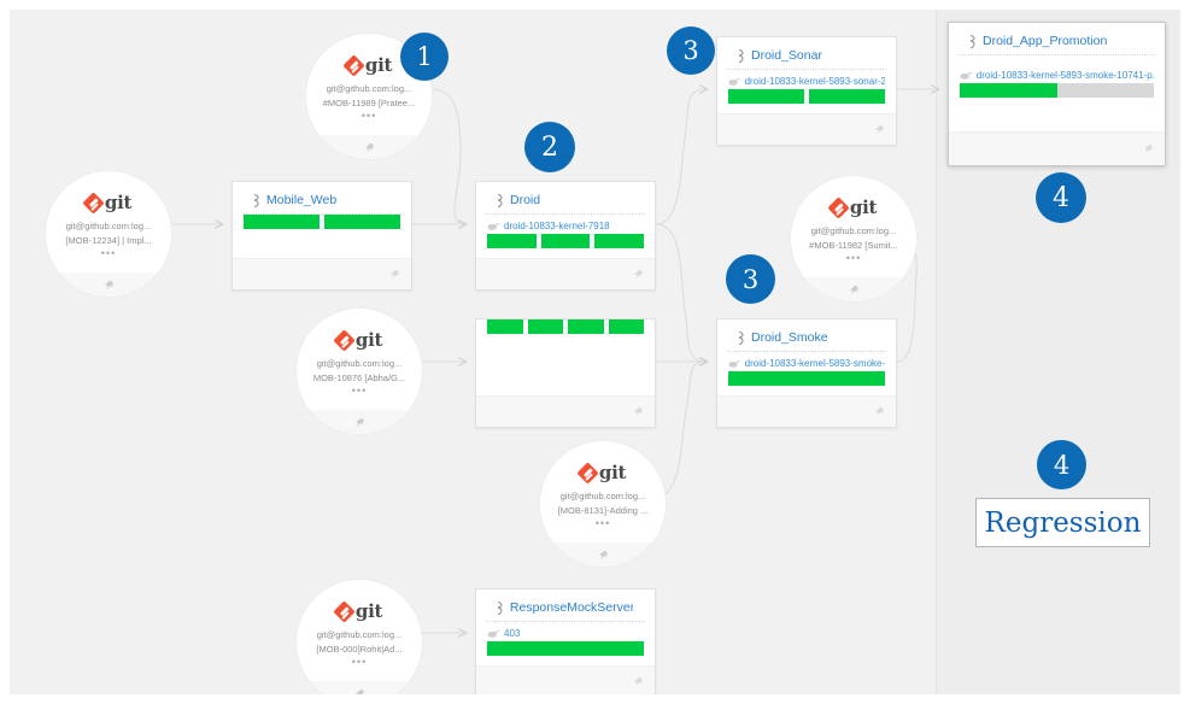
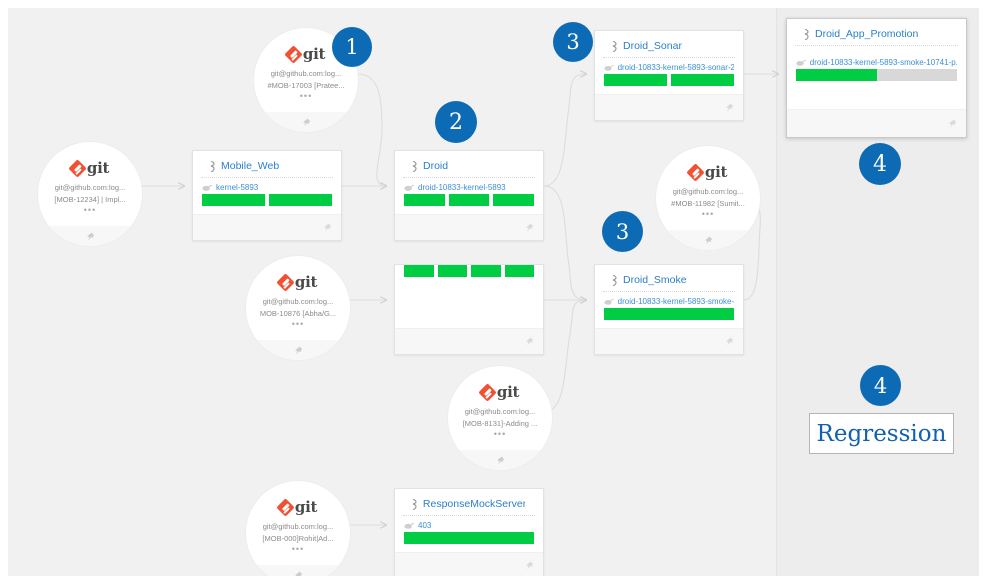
  git
  git@github.com:log...
- #MOB-11989 [Pratee...
+ #MOB-17003 [Pratee...
  •••
  git
  git@github.com:log...
  [MOB-12234] | Impl...
  •••
  git
  git@github.com:log...
  MOB-10876 [Abha/G...
  •••
  git
  git@github.com:log...
  [MOB-8131]-Adding ...
  •••
  git
  git@github.com:log...
  [MOB-000]Rohit|Ad...
  •••
  git
  git@github.com:log...
  #MOB-11982 [Sumit...
  •••
  Mobile_Web
+ kernel-5893
  Droid
- droid-10833-kernel-7918
+ droid-10833-kernel-5893
  Droid_Sonar
  droid-10833-kernel-5893-sonar-2
  Droid_Smoke
  droid-10833-kernel-5893-smoke-
  ResponseMockServer
  403
  Droid_App_Promotion
  droid-10833-kernel-5893-smoke-10741-p.
  1
  2
  3
  3
  4
  4
  Regression
